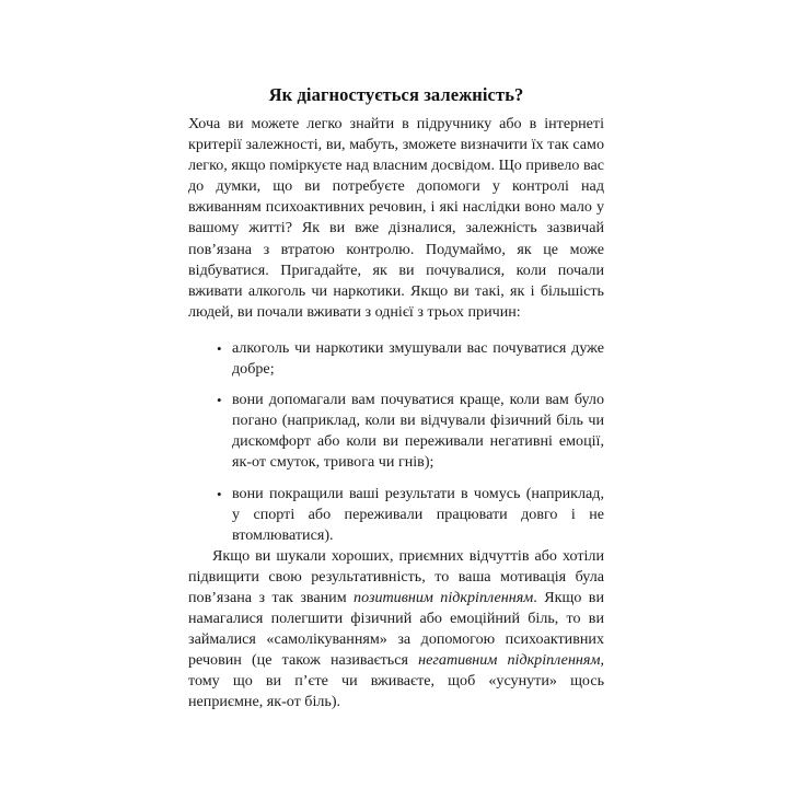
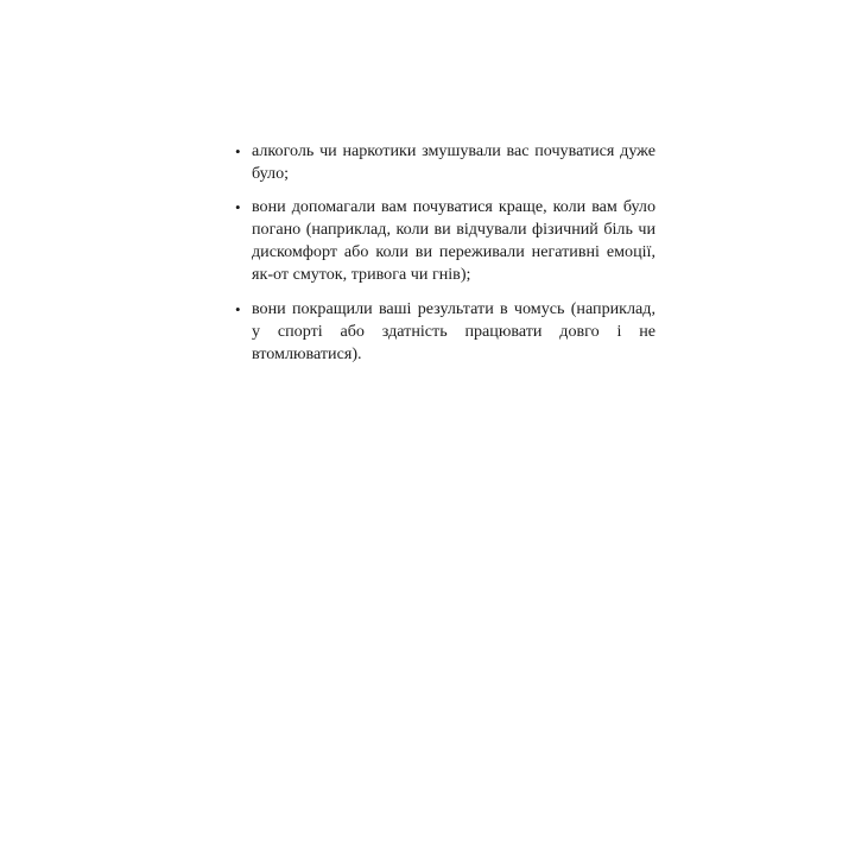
- Як діагностується залежність?
- Хоча ви можете легко знайти в підручнику або в інтернеті критерії залежності, ви, мабуть, зможете визначити їх так само легко, якщо поміркуєте над власним досвідом. Що привело вас до думки, що ви потребуєте допомоги у контролі над вживанням психоактивних речовин, і які наслідки воно мало у вашому житті? Як ви вже дізналися, залежність зазвичай пов’язана з втратою контролю. Подумаймо, як це може відбуватися. Пригадайте, як ви почувалися, коли почали вживати алкоголь чи наркотики. Якщо ви такі, як і більшість людей, ви почали вживати з однієї з трьох причин:
  •
- алкоголь чи наркотики змушували вас почуватися дуже добре;
+ алкоголь чи наркотики змушували вас почуватися дуже було;
  •
  вони допомагали вам почуватися краще, коли вам було погано (наприклад, коли ви відчували фізичний біль чи дискомфорт або коли ви переживали негативні емоції, як-от смуток, тривога чи гнів);
  •
- вони покращили ваші результати в чомусь (наприклад, у спорті або переживали працювати довго і не втомлюватися).
+ вони покращили ваші результати в чомусь (наприклад, у спорті або здатність працювати довго і не втомлюватися).
- Якщо ви шукали хороших, приємних відчуттів або хотіли підвищити свою результативність, то ваша мотивація була пов’язана з так званим позитивним підкріпленням. Якщо ви намагалися полегшити фізичний або емоційний біль, то ви займалися «самолікуванням» за допомогою психоактивних речовин (це також називається негативним підкріпленням, тому що ви п’єте чи вживаєте, щоб «усунути» щось неприємне, як-от біль).
